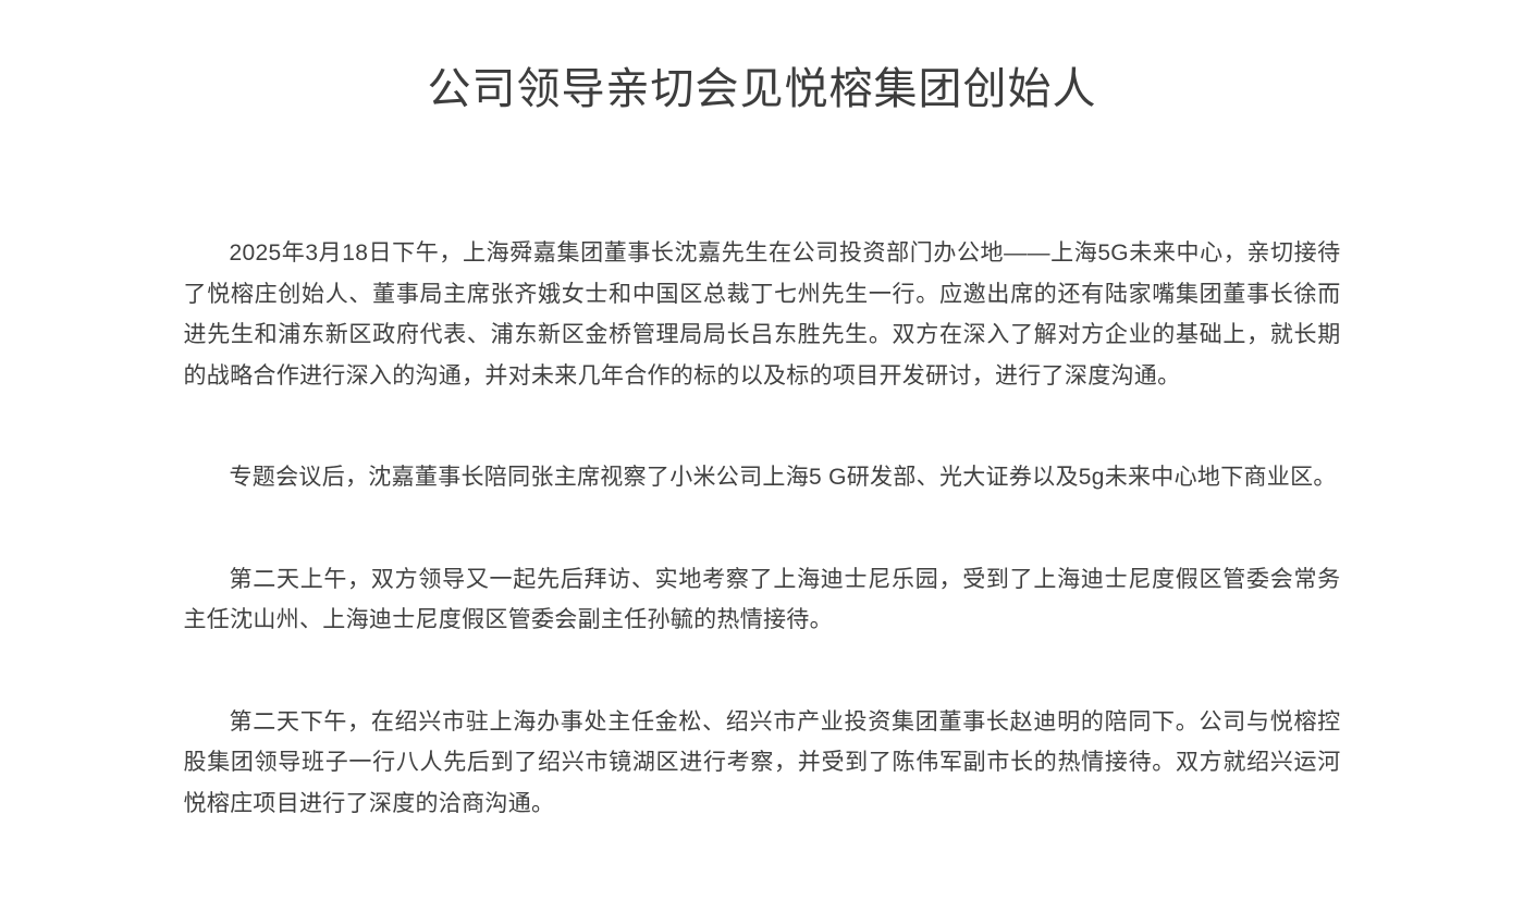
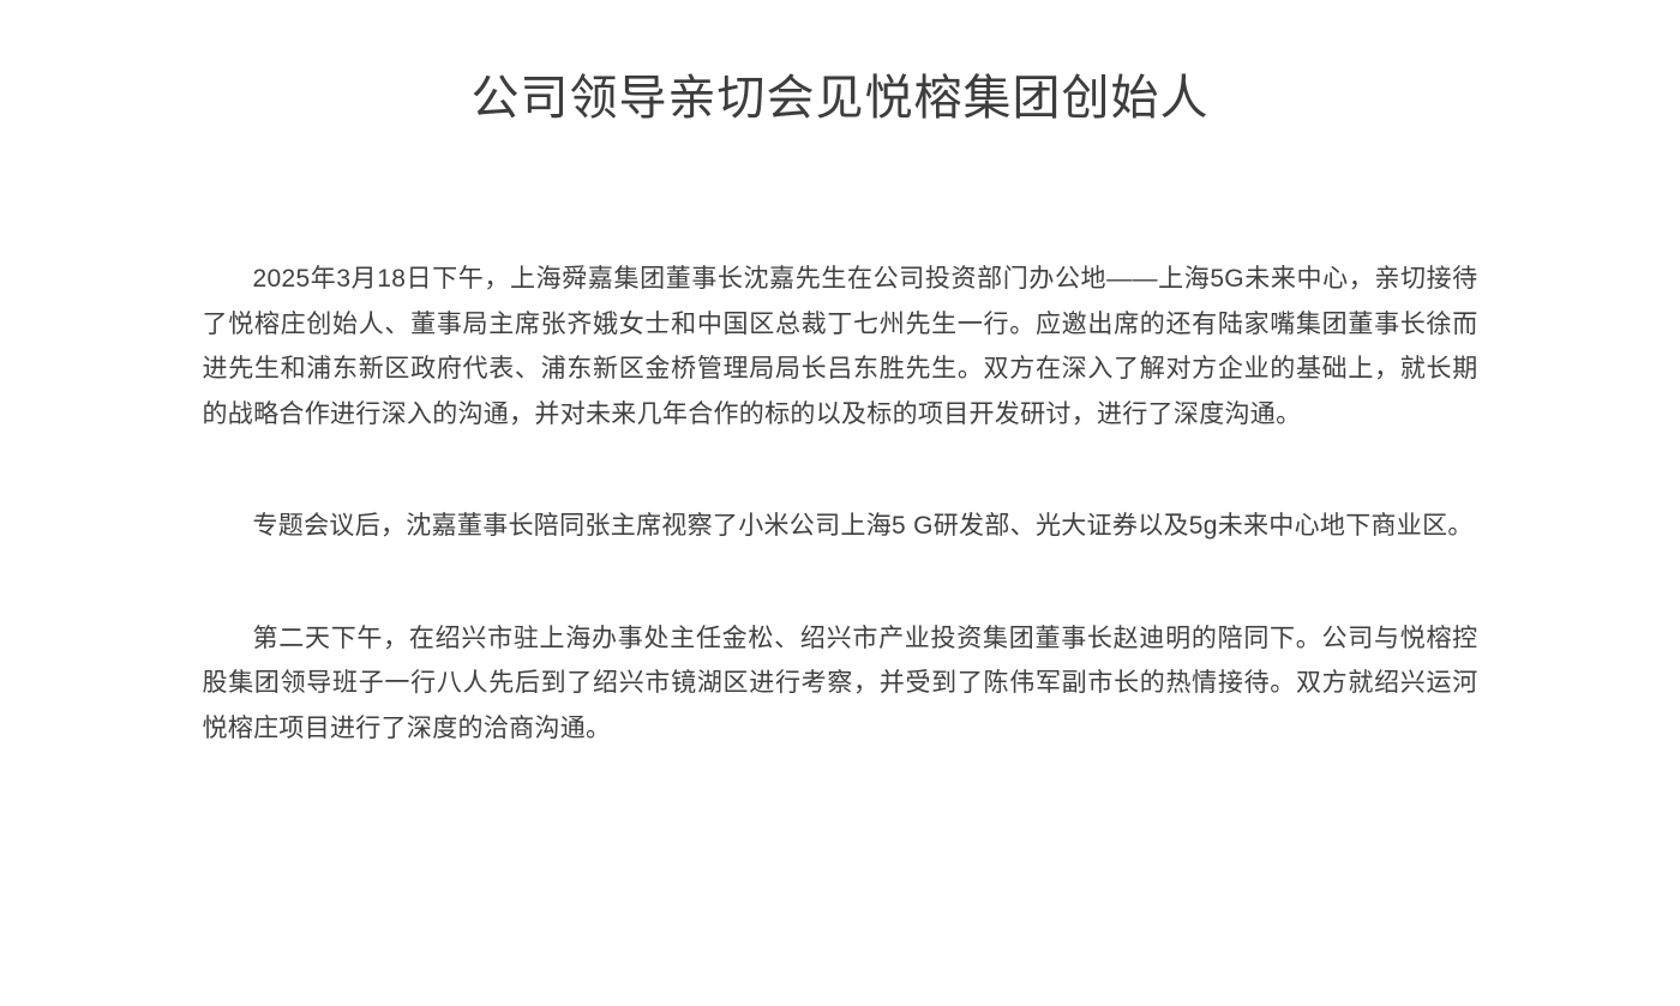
  公司领导亲切会见悦榕集团创始人
  2025年3月18日下午，上海舜嘉集团董事长沈嘉先生在公司投资部门办公地——上海5G未来中心，亲切接待了悦榕庄创始人、董事局主席张齐娥女士和中国区总裁丁七州先生一行。应邀出席的还有陆家嘴集团董事长徐而进先生和浦东新区政府代表、浦东新区金桥管理局局长吕东胜先生。双方在深入了解对方企业的基础上，就长期的战略合作进行深入的沟通，并对未来几年合作的标的以及标的项目开发研讨，进行了深度沟通。
  专题会议后，沈嘉董事长陪同张主席视察了小米公司上海5 G研发部、光大证券以及5g未来中心地下商业区。
- 第二天上午，双方领导又一起先后拜访、实地考察了上海迪士尼乐园，受到了上海迪士尼度假区管委会常务主任沈山州、上海迪士尼度假区管委会副主任孙毓的热情接待。
  第二天下午，在绍兴市驻上海办事处主任金松、绍兴市产业投资集团董事长赵迪明的陪同下。公司与悦榕控股集团领导班子一行八人先后到了绍兴市镜湖区进行考察，并受到了陈伟军副市长的热情接待。双方就绍兴运河悦榕庄项目进行了深度的洽商沟通。
